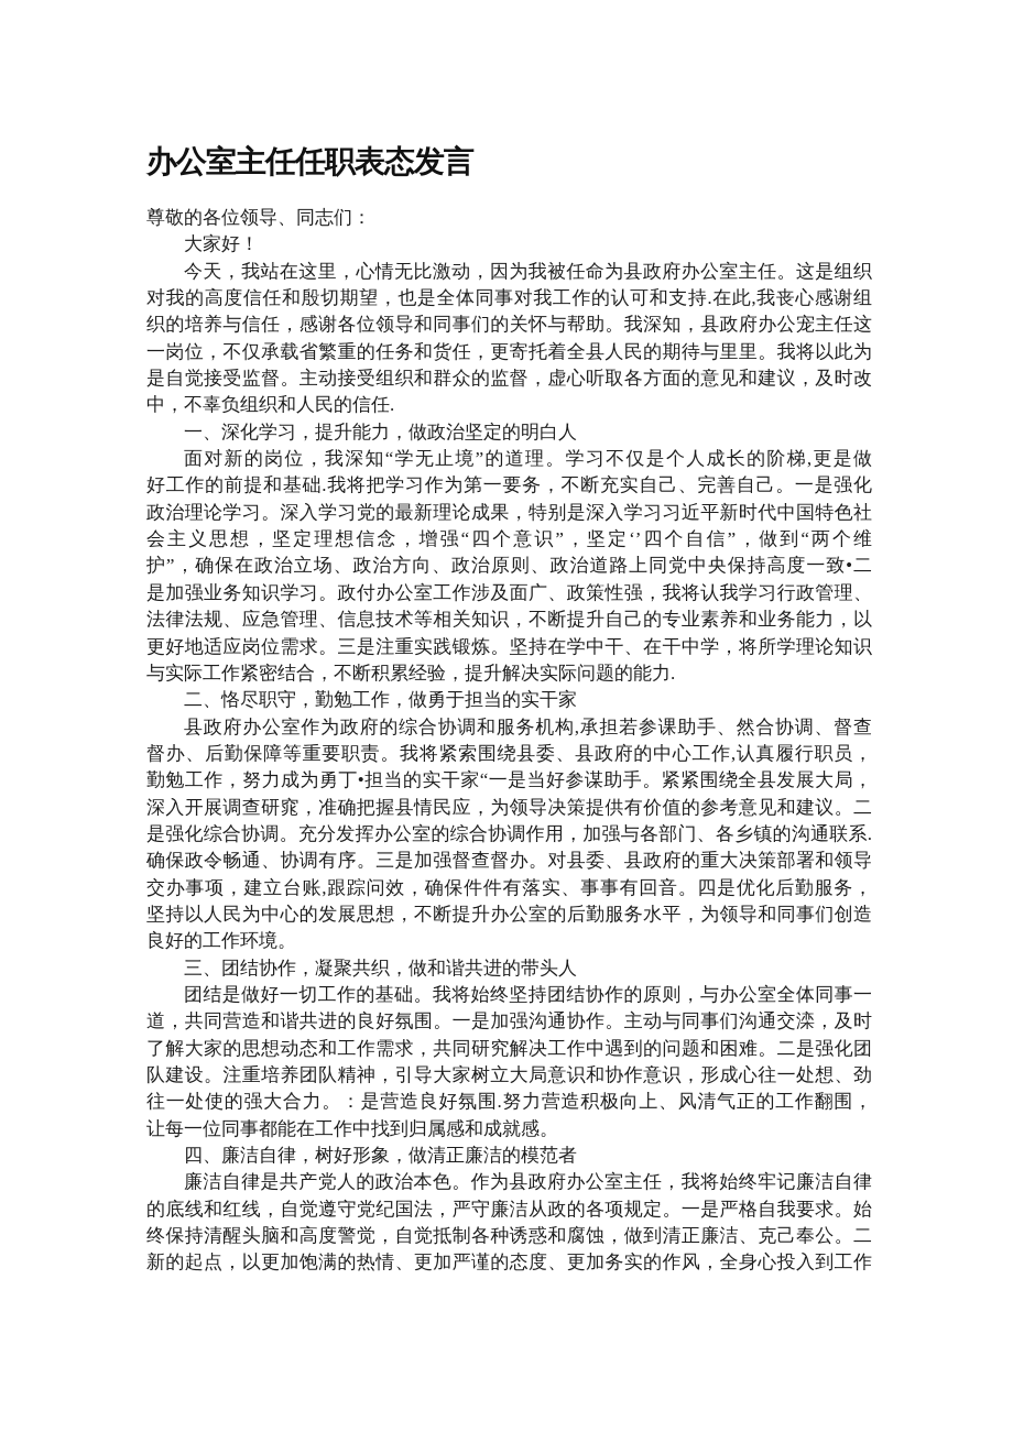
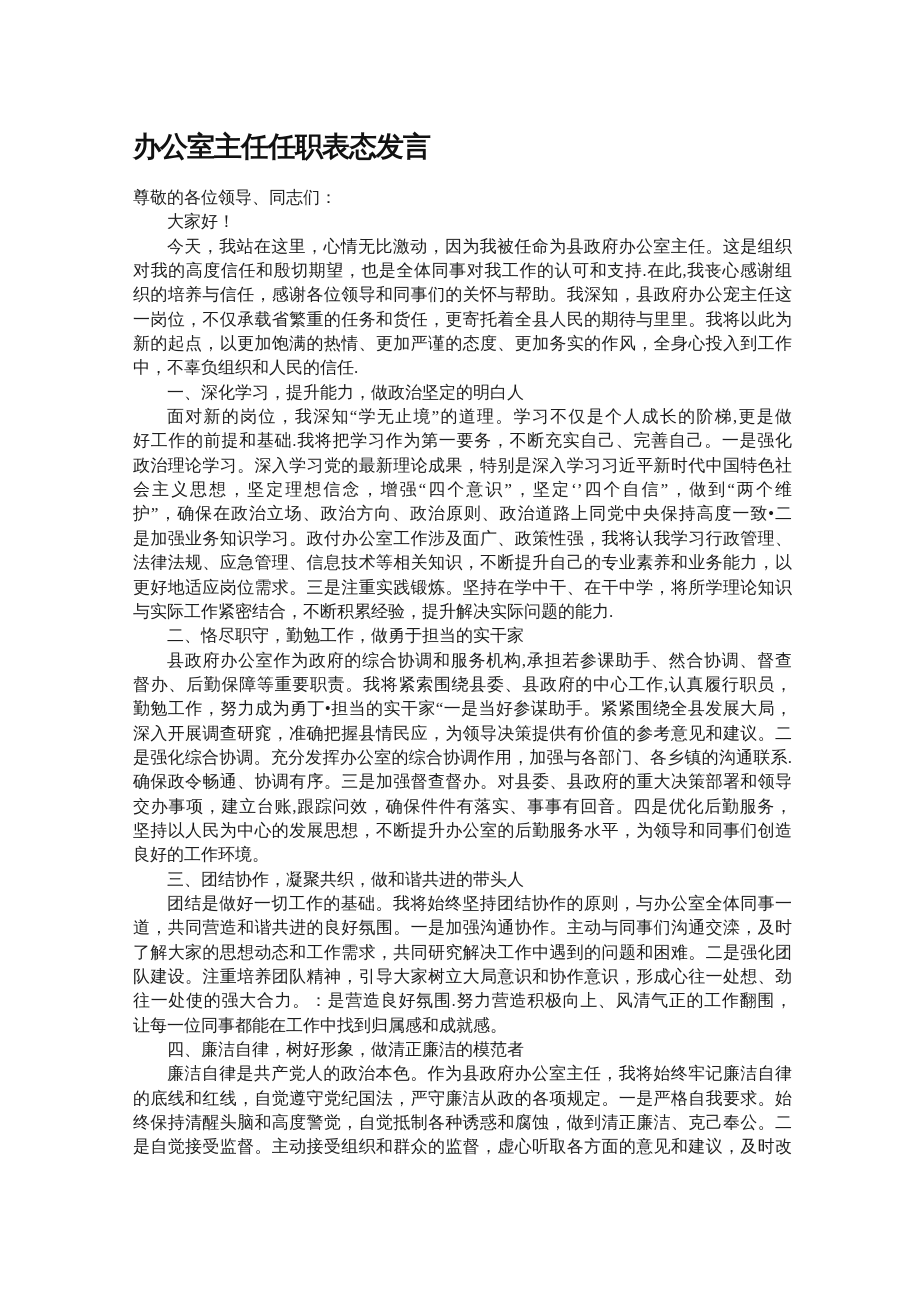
  办公室主任任职表态发言
  尊敬的各位领导、同志们：
  大家好！
  今天，我站在这里，心情无比激动，因为我被任命为县政府办公室主任。这是组织
  对我的高度信任和殷切期望，也是全体同事对我工作的认可和支持.在此,我丧心感谢组
  织的培养与信任，感谢各位领导和同事们的关怀与帮助。我深知，县政府办公宠主任这
  一岗位，不仅承载省繁重的任务和货任，更寄托着全县人民的期待与里里。我将以此为
- 是自觉接受监督。主动接受组织和群众的监督，虚心听取各方面的意见和建议，及时改
+ 新的起点，以更加饱满的热情、更加严谨的态度、更加务实的作风，全身心投入到工作
  中，不辜负组织和人民的信任.
  一、深化学习，提升能力，做政治坚定的明白人
  面对新的岗位，我深知“学无止境”的道理。学习不仅是个人成长的阶梯,更是做
  好工作的前提和基础.我将把学习作为第一要务，不断充实自己、完善自己。一是强化
  政治理论学习。深入学习党的最新理论成果，特别是深入学习习近平新时代中国特色社
  会主义思想，坚定理想信念，增强“四个意识”，坚定‘’四个自信”，做到“两个维
  护”，确保在政治立场、政治方向、政治原则、政治道路上同党中央保持高度一致•二
  是加强业务知识学习。政付办公室工作涉及面广、政策性强，我将认我学习行政管理、
  法律法规、应急管理、信息技术等相关知识，不断提升自己的专业素养和业务能力，以
  更好地适应岗位需求。三是注重实践锻炼。坚持在学中干、在干中学，将所学理论知识
  与实际工作紧密结合，不断积累经验，提升解决实际问题的能力.
  二、恪尽职守，勤勉工作，做勇于担当的实干家
  县政府办公室作为政府的综合协调和服务机构,承担若参课助手、然合协调、督查
  督办、后勤保障等重要职责。我将紧索围绕县委、县政府的中心工作,认真履行职员，
  勤勉工作，努力成为勇丁•担当的实干家“一是当好参谋助手。紧紧围绕全县发展大局，
  深入开展调查研窕，准确把握县情民应，为领导决策提供有价值的参考意见和建议。二
  是强化综合协调。充分发挥办公室的综合协调作用，加强与各部门、各乡镇的沟通联系.
  确保政令畅通、协调有序。三是加强督查督办。对县委、县政府的重大决策部署和领导
  交办事项，建立台账,跟踪问效，确保件件有落实、事事有回音。四是优化后勤服务，
  坚持以人民为中心的发展思想，不断提升办公室的后勤服务水平，为领导和同事们创造
  良好的工作环境。
  三、团结协作，凝聚共织，做和谐共进的带头人
  团结是做好一切工作的基础。我将始终坚持团结协作的原则，与办公室全体同事一
  道，共同营造和谐共进的良好氛围。一是加强沟通协作。主动与同事们沟通交滦，及时
  了解大家的思想动态和工作需求，共同研究解决工作中遇到的问题和困难。二是强化团
  队建设。注重培养团队精神，引导大家树立大局意识和协作意识，形成心往一处想、劲
  往一处使的强大合力。：是营造良好氛围.努力营造积极向上、风清气正的工作翻围，
  让每一位同事都能在工作中找到归属感和成就感。
  四、廉洁自律，树好形象，做清正廉洁的模范者
  廉洁自律是共产党人的政治本色。作为县政府办公室主任，我将始终牢记廉洁自律
  的底线和红线，自觉遵守党纪国法，严守廉洁从政的各项规定。一是严格自我要求。始
  终保持清醒头脑和高度警觉，自觉抵制各种诱惑和腐蚀，做到清正廉洁、克己奉公。二
- 新的起点，以更加饱满的热情、更加严谨的态度、更加务实的作风，全身心投入到工作
+ 是自觉接受监督。主动接受组织和群众的监督，虚心听取各方面的意见和建议，及时改
